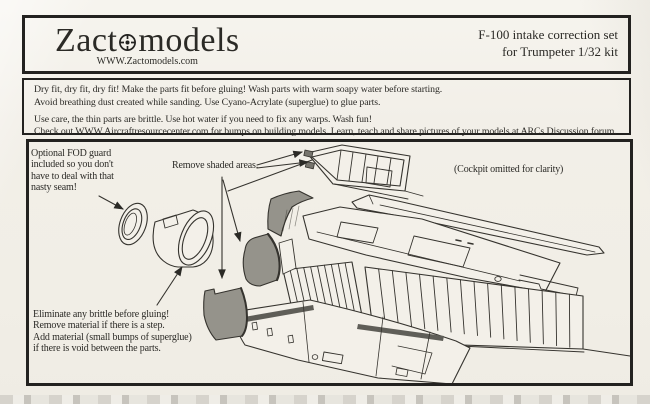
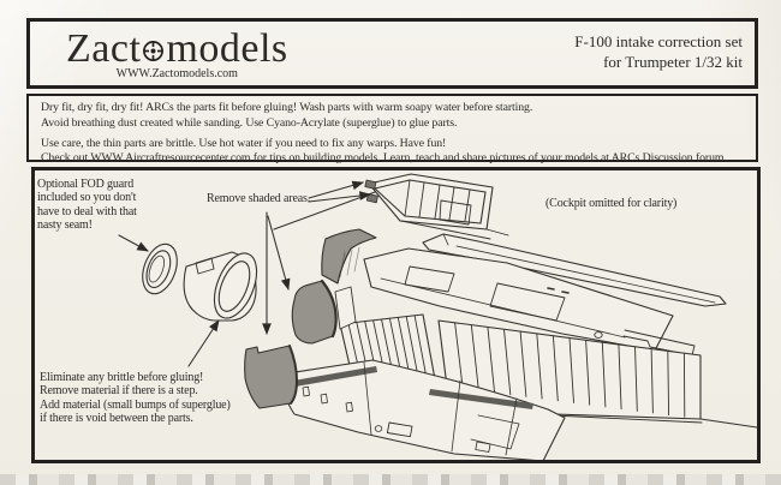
  Zact models
  WWW.Zactomodels.com
  F-100 intake correction set
  for Trumpeter 1/32 kit
- Dry fit, dry fit, dry fit! Make the parts fit before gluing! Wash parts with warm soapy water before starting.
+ Dry fit, dry fit, dry fit! ARCs the parts fit before gluing! Wash parts with warm soapy water before starting.
  Avoid breathing dust created while sanding. Use Cyano-Acrylate (superglue) to glue parts.
- Use care, the thin parts are brittle. Use hot water if you need to fix any warps. Wash fun!
+ Use care, the thin parts are brittle. Use hot water if you need to fix any warps. Have fun!
- Check out WWW.Aircraftresourcecenter.com for bumps on building models. Learn, teach and share pictures of your models at ARCs Discussion forum.
+ Check out WWW.Aircraftresourcecenter.com for tips on building models. Learn, teach and share pictures of your models at ARCs Discussion forum.
  Optional FOD guard
  included so you don't
  have to deal with that
  nasty seam!
  Remove shaded areas.
  (Cockpit omitted for clarity)
  Eliminate any brittle before gluing!
  Remove material if there is a step.
  Add material (small bumps of superglue)
  if there is void between the parts.
